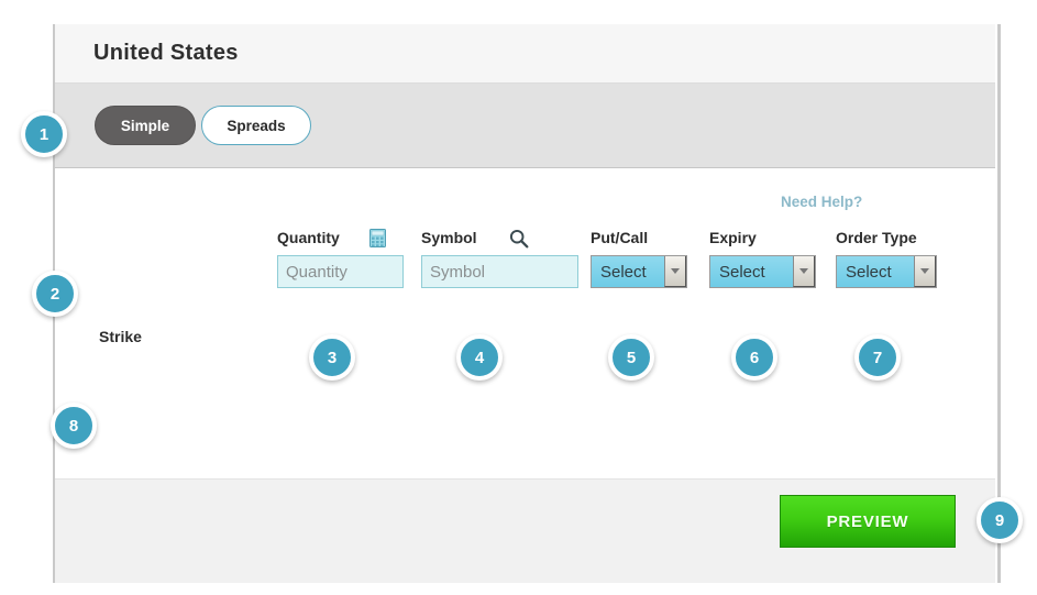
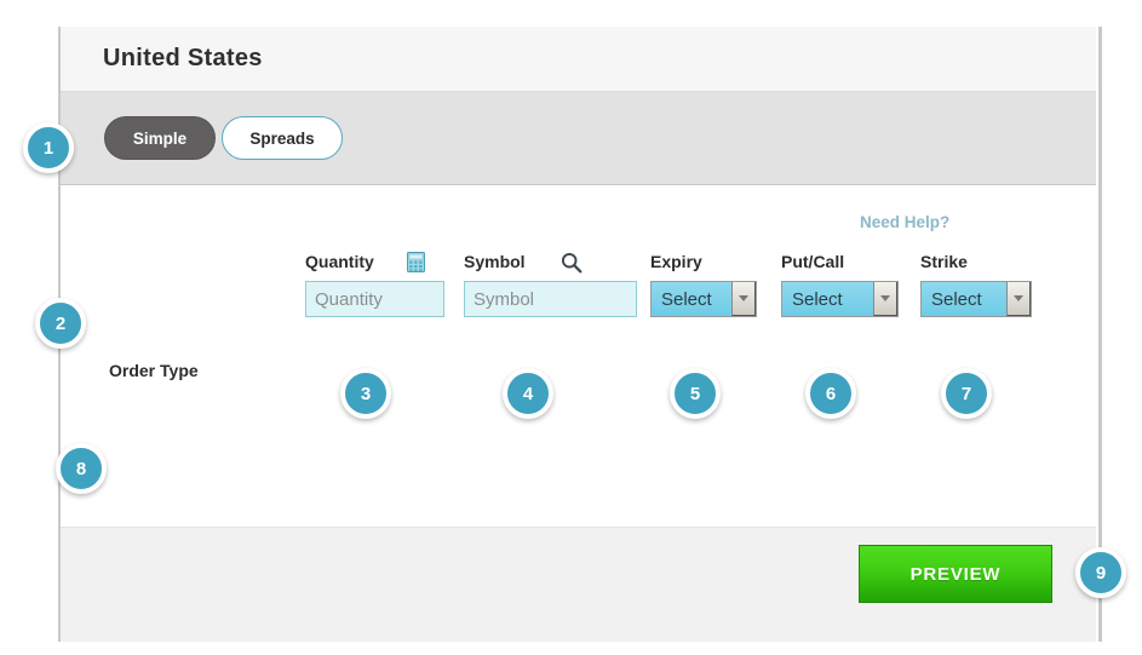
  United States
  Simple
  Spreads
  Need Help?
  Quantity
  Quantity
  Symbol
  Symbol
- Put/Call
+ Expiry
  Select
- Expiry
+ Put/Call
  Select
- Order Type
+ Strike
  Select
- Strike
+ Order Type
  PREVIEW
  1
  2
  3
  4
  5
  6
  7
  8
  9
